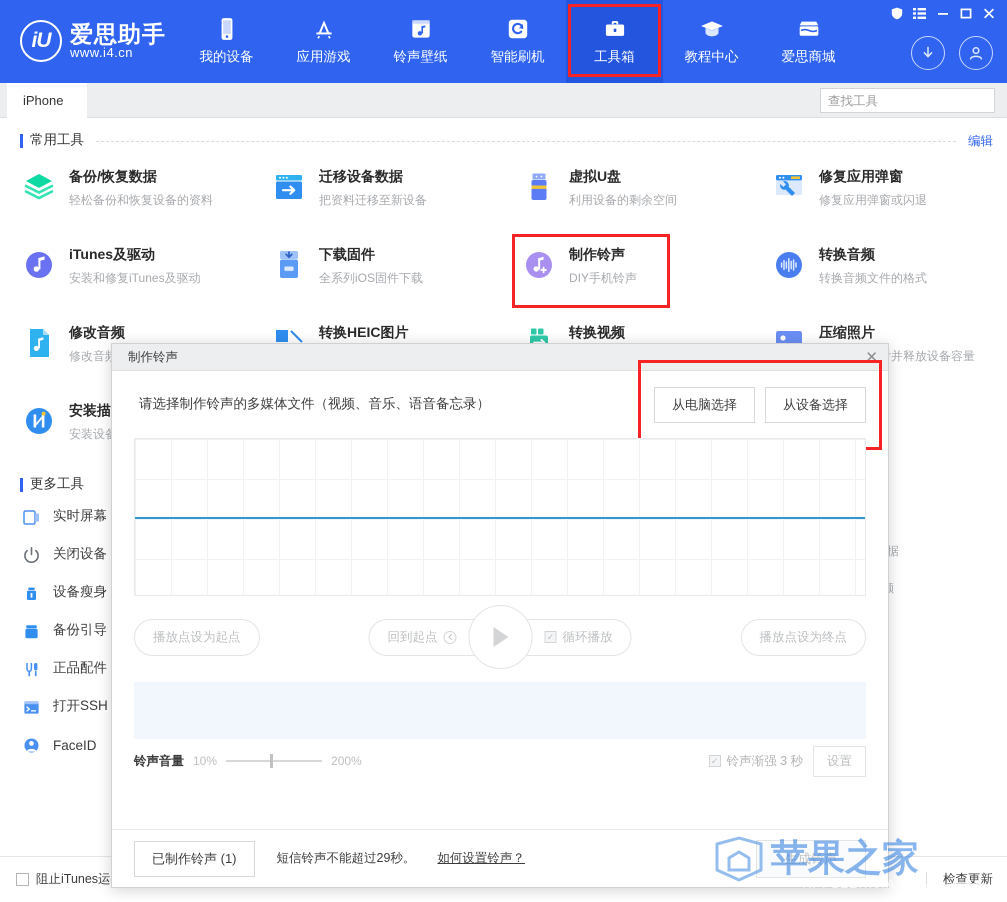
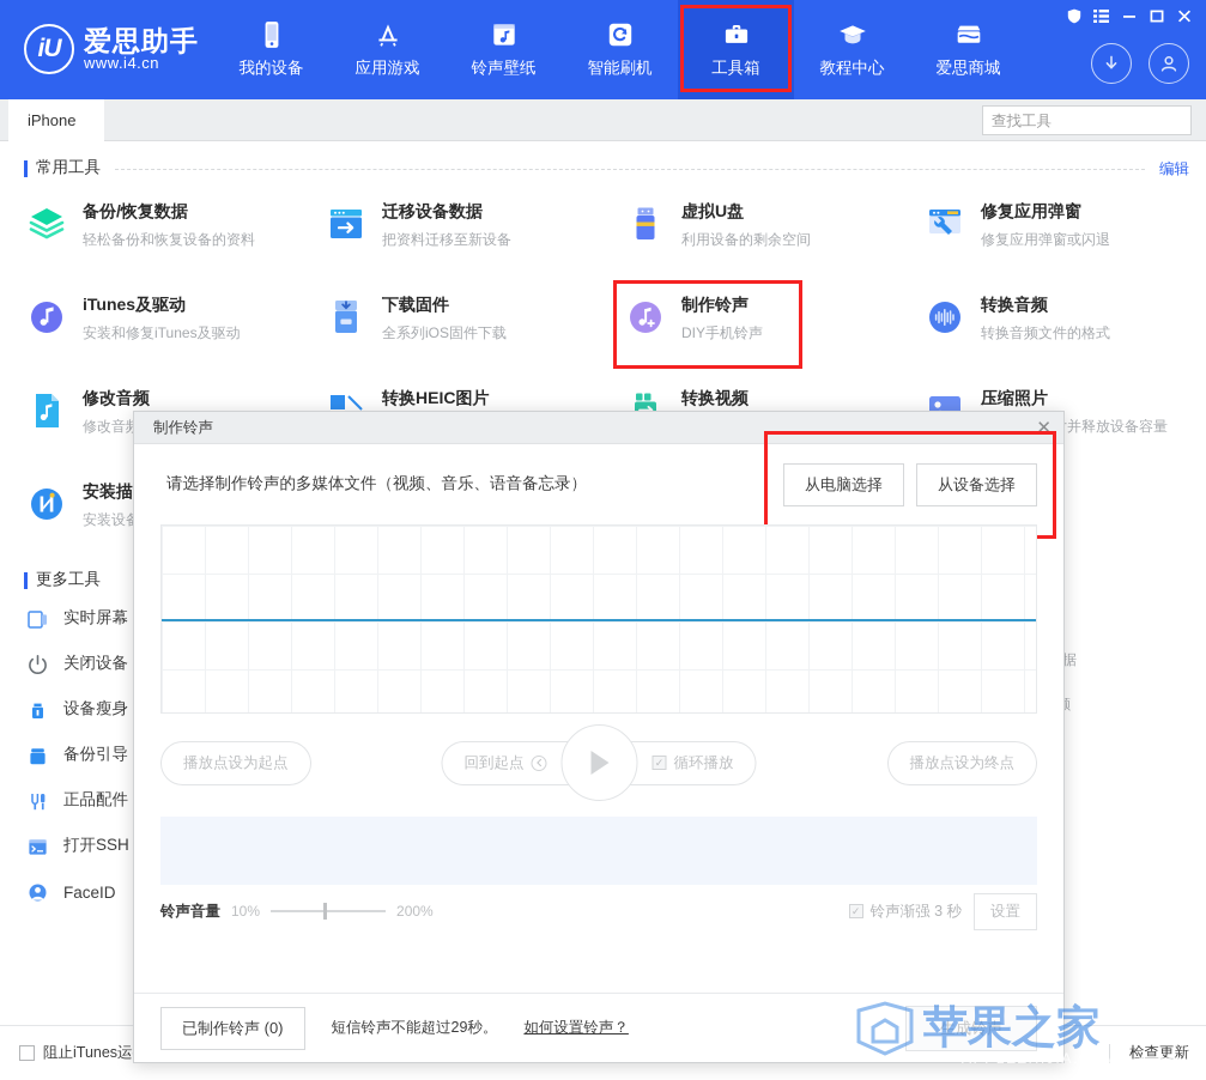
  iU
  爱思助手
  www.i4.cn
  我的设备
  应用游戏
  铃声壁纸
  智能刷机
  工具箱
  教程中心
  爱思商城
  iPhone
  查找工具
  常用工具
  编辑
  备份/恢复数据
  轻松备份和恢复设备的资料
  迁移设备数据
  把资料迁移至新设备
  虚拟U盘
  利用设备的剩余空间
  修复应用弹窗
  修复应用弹窗或闪退
  iTunes及驱动
  安装和修复iTunes及驱动
  下载固件
  全系列iOS固件下载
  制作铃声
  DIY手机铃声
  转换音频
  转换音频文件的格式
  修改音频
  转换HEIC图片
  转换视频
  压缩照片
  更多工具
  实时屏幕
  关闭设备
  设备瘦身
  备份引导
  正品配件
  打开SSH
  FaceID
  阻止iTunes运
  检查更新
  制作铃声
  ✕
  请选择制作铃声的多媒体文件（视频、音乐、语音备忘录）
  从电脑选择
  从设备选择
  播放点设为起点
  回到起点
  ✓
  循环播放
  播放点设为终点
  铃声音量
  10%
  200%
  ✓
  铃声渐强 3 秒
  设置
- 已制作铃声 (1)
+ 已制作铃声 (0)
  短信铃声不能超过29秒。
  如何设置铃声？
  生成铃声
  苹果之家
  APPLEZHIJIA.COM
